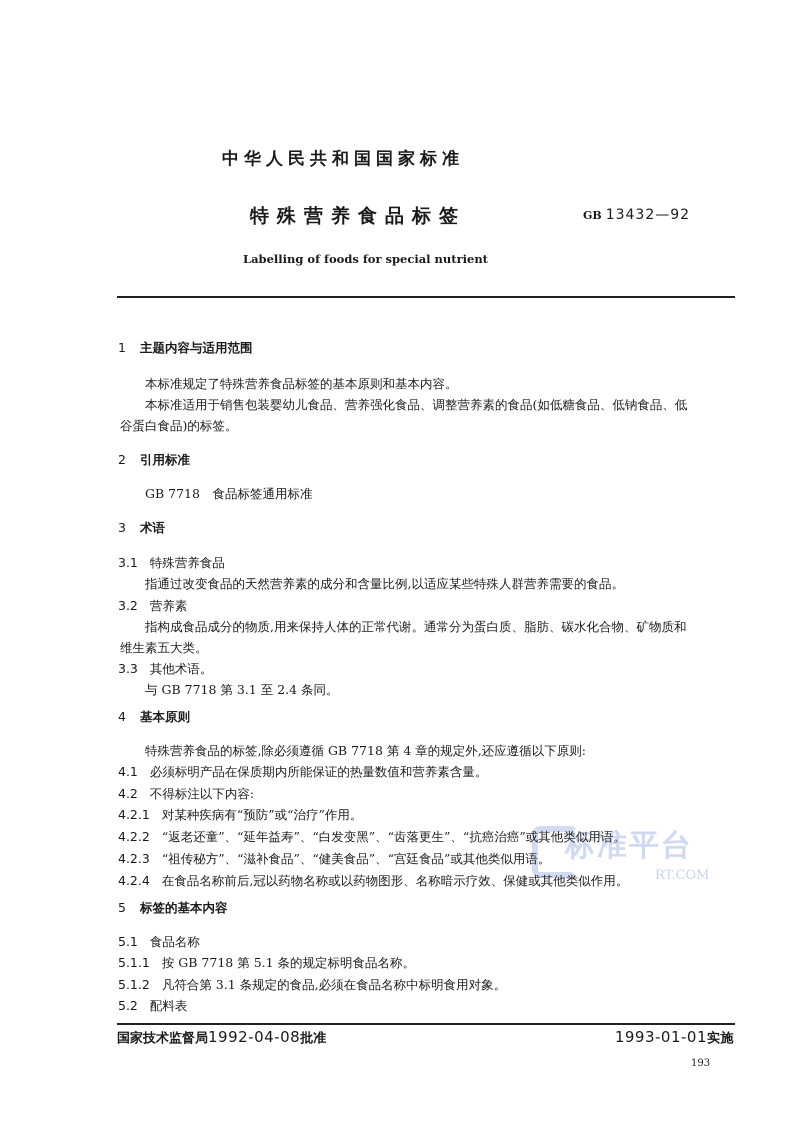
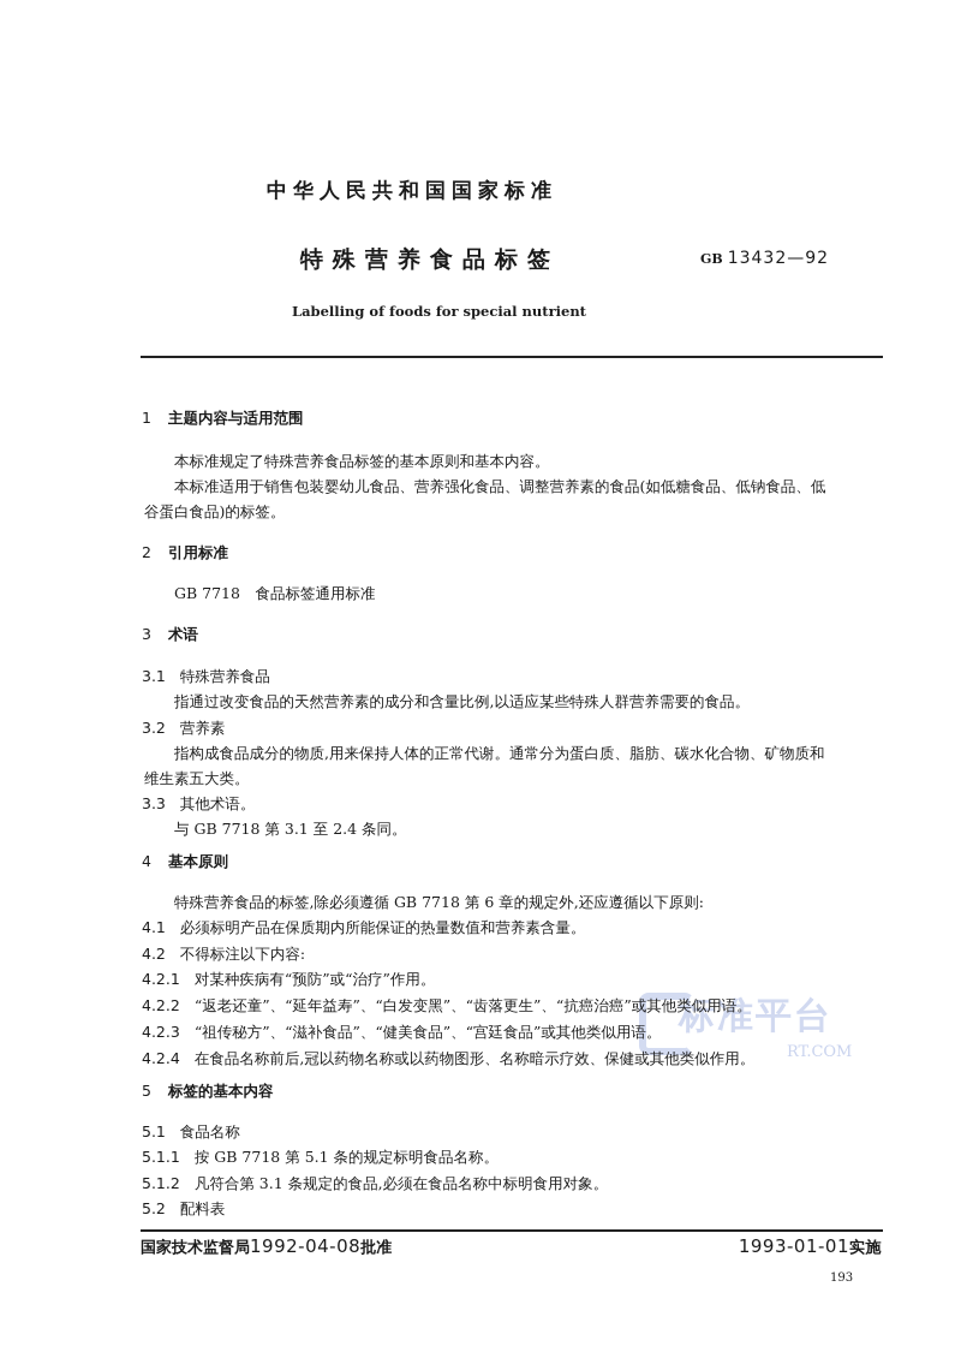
  标准平台
  RT.COM
  中华人民共和国国家标准
  特殊营养食品标签
  GB 13432—92
  Labelling of foods for special nutrient
  1 主题内容与适用范围
  本标准规定了特殊营养食品标签的基本原则和基本内容。
  本标准适用于销售包装婴幼儿食品、营养强化食品、调整营养素的食品(如低糖食品、低钠食品、低
  谷蛋白食品)的标签。
  2 引用标准
  GB 7718 食品标签通用标准
  3 术语
  3.1 特殊营养食品
  指通过改变食品的天然营养素的成分和含量比例,以适应某些特殊人群营养需要的食品。
  3.2 营养素
  指构成食品成分的物质,用来保持人体的正常代谢。通常分为蛋白质、脂肪、碳水化合物、矿物质和
  维生素五大类。
  3.3 其他术语。
  与 GB 7718 第 3.1 至 2.4 条同。
  4 基本原则
- 特殊营养食品的标签,除必须遵循 GB 7718 第 4 章的规定外,还应遵循以下原则:
+ 特殊营养食品的标签,除必须遵循 GB 7718 第 6 章的规定外,还应遵循以下原则:
  4.1 必须标明产品在保质期内所能保证的热量数值和营养素含量。
  4.2 不得标注以下内容:
  4.2.1 对某种疾病有“预防”或“治疗”作用。
  4.2.2 “返老还童”、“延年益寿”、“白发变黑”、“齿落更生”、“抗癌治癌”或其他类似用语。
  4.2.3 “祖传秘方”、“滋补食品”、“健美食品”、“宫廷食品”或其他类似用语。
  4.2.4 在食品名称前后,冠以药物名称或以药物图形、名称暗示疗效、保健或其他类似作用。
  5 标签的基本内容
  5.1 食品名称
  5.1.1 按 GB 7718 第 5.1 条的规定标明食品名称。
  5.1.2 凡符合第 3.1 条规定的食品,必须在食品名称中标明食用对象。
  5.2 配料表
  国家技术监督局1992-04-08批准
  1993-01-01实施
  193
